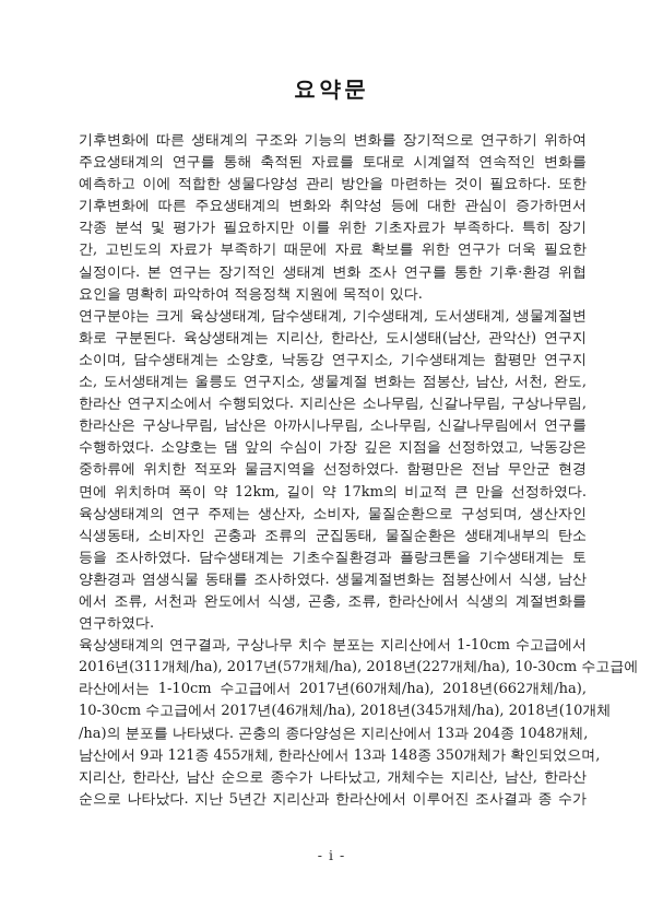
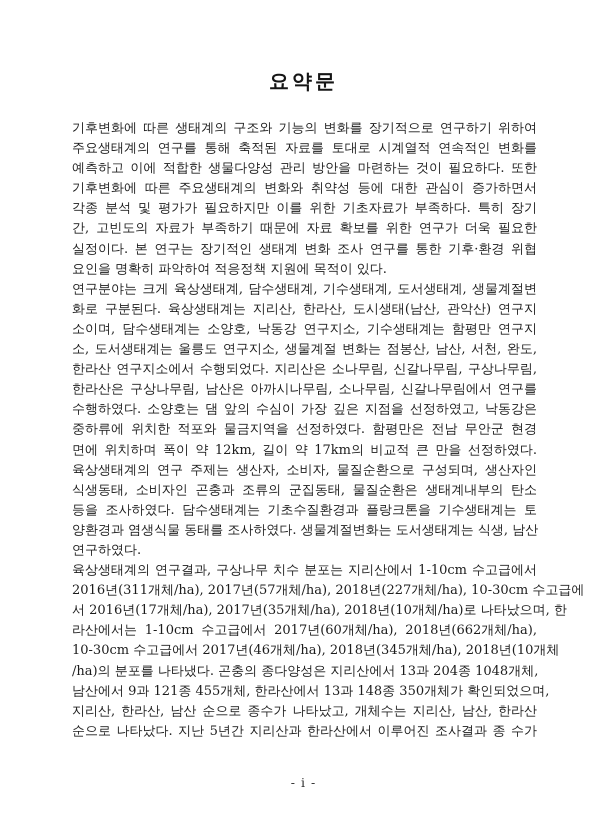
  요약문
  기후변화에 따른 생태계의 구조와 기능의 변화를 장기적으로 연구하기 위하여
  주요생태계의 연구를 통해 축적된 자료를 토대로 시계열적 연속적인 변화를
  예측하고 이에 적합한 생물다양성 관리 방안을 마련하는 것이 필요하다. 또한
  기후변화에 따른 주요생태계의 변화와 취약성 등에 대한 관심이 증가하면서
  각종 분석 및 평가가 필요하지만 이를 위한 기초자료가 부족하다. 특히 장기
  간, 고빈도의 자료가 부족하기 때문에 자료 확보를 위한 연구가 더욱 필요한
  실정이다. 본 연구는 장기적인 생태계 변화 조사 연구를 통한 기후·환경 위협
  요인을 명확히 파악하여 적응정책 지원에 목적이 있다.
  연구분야는 크게 육상생태계, 담수생태계, 기수생태계, 도서생태계, 생물계절변
  화로 구분된다. 육상생태계는 지리산, 한라산, 도시생태(남산, 관악산) 연구지
  소이며, 담수생태계는 소양호, 낙동강 연구지소, 기수생태계는 함평만 연구지
  소, 도서생태계는 울릉도 연구지소, 생물계절 변화는 점봉산, 남산, 서천, 완도,
  한라산 연구지소에서 수행되었다. 지리산은 소나무림, 신갈나무림, 구상나무림,
  한라산은 구상나무림, 남산은 아까시나무림, 소나무림, 신갈나무림에서 연구를
  수행하였다. 소양호는 댐 앞의 수심이 가장 깊은 지점을 선정하였고, 낙동강은
  중하류에 위치한 적포와 물금지역을 선정하였다. 함평만은 전남 무안군 현경
  면에 위치하며 폭이 약 12km, 길이 약 17km의 비교적 큰 만을 선정하였다.
  육상생태계의 연구 주제는 생산자, 소비자, 물질순환으로 구성되며, 생산자인
  식생동태, 소비자인 곤충과 조류의 군집동태, 물질순환은 생태계내부의 탄소
  등을 조사하였다. 담수생태계는 기초수질환경과 플랑크톤을 기수생태계는 토
- 양환경과 염생식물 동태를 조사하였다. 생물계절변화는 점봉산에서 식생, 남산
+ 양환경과 염생식물 동태를 조사하였다. 생물계절변화는 도서생태계는 식생, 남산
- 에서 조류, 서천과 완도에서 식생, 곤충, 조류, 한라산에서 식생의 계절변화를
  연구하였다.
  육상생태계의 연구결과, 구상나무 치수 분포는 지리산에서 1-10cm 수고급에서
  2016년(311개체/ha), 2017년(57개체/ha), 2018년(227개체/ha), 10-30cm 수고급에
+ 서 2016년(17개체/ha), 2017년(35개체/ha), 2018년(10개체/ha)로 나타났으며, 한
  라산에서는 1-10cm 수고급에서 2017년(60개체/ha), 2018년(662개체/ha),
  10-30cm 수고급에서 2017년(46개체/ha), 2018년(345개체/ha), 2018년(10개체
  /ha)의 분포를 나타냈다. 곤충의 종다양성은 지리산에서 13과 204종 1048개체,
  남산에서 9과 121종 455개체, 한라산에서 13과 148종 350개체가 확인되었으며,
  지리산, 한라산, 남산 순으로 종수가 나타났고, 개체수는 지리산, 남산, 한라산
  순으로 나타났다. 지난 5년간 지리산과 한라산에서 이루어진 조사결과 종 수가
  - i -
